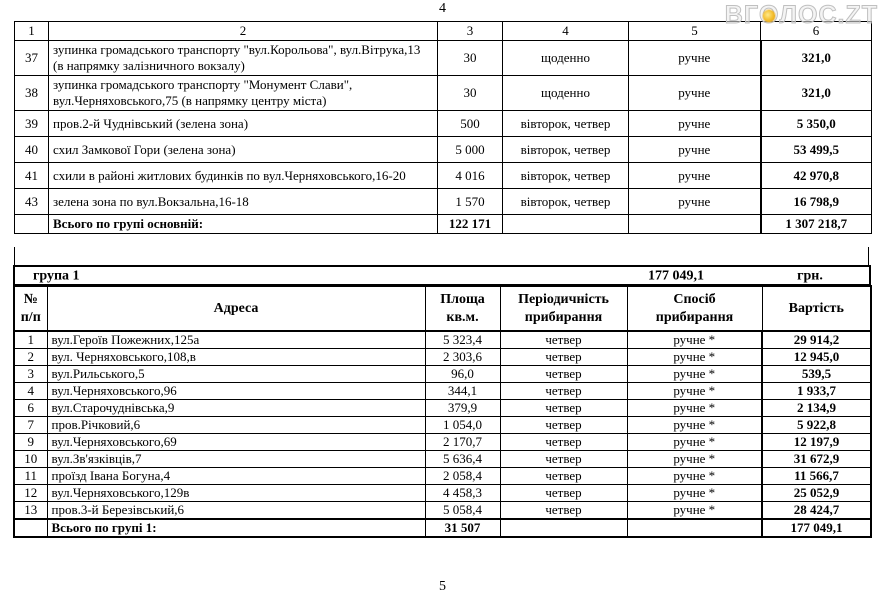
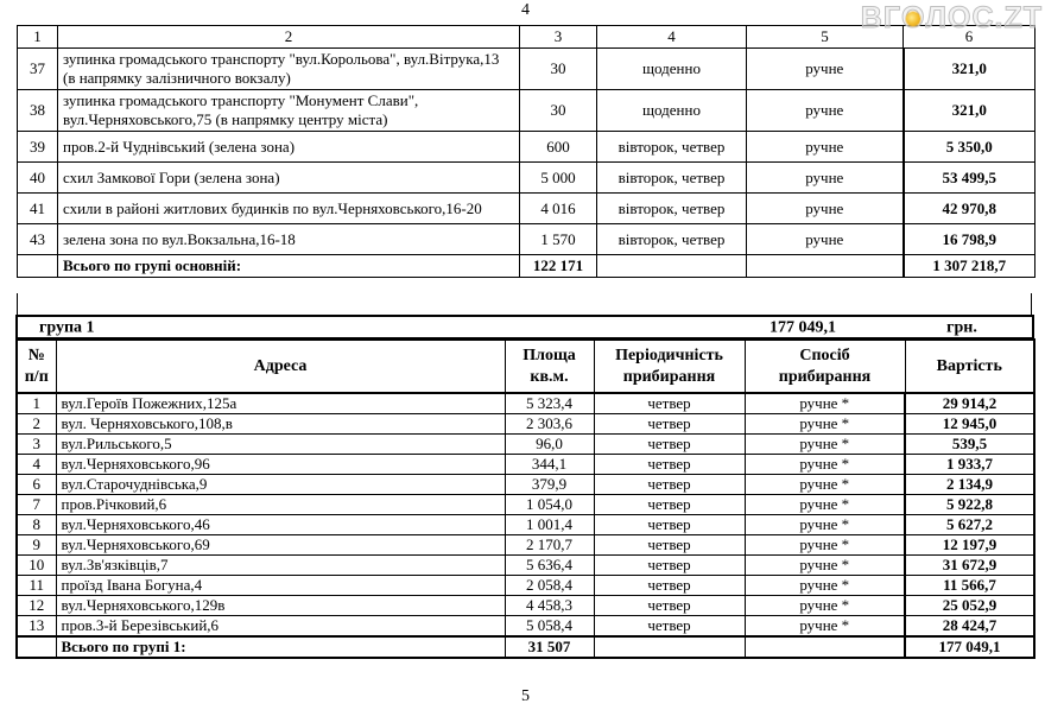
  4
  ВГ ЛОС.ZT
  1	2	3	4	5	6
  37	зупинка громадського транспорту "вул.Корольова", вул.Вітрука,13 (в напрямку залізничного вокзалу)	30	щоденно	ручне	321,0
  38	зупинка громадського транспорту "Монумент Слави", вул.Черняховського,75 (в напрямку центру міста)	30	щоденно	ручне	321,0
- 39	пров.2-й Чуднівський (зелена зона)	500	вівторок, четвер	ручне	5 350,0
+ 39	пров.2-й Чуднівський (зелена зона)	600	вівторок, четвер	ручне	5 350,0
  40	схил Замкової Гори (зелена зона)	5 000	вівторок, четвер	ручне	53 499,5
  41	схили в районі житлових будинків по вул.Черняховського,16-20	4 016	вівторок, четвер	ручне	42 970,8
  43	зелена зона по вул.Вокзальна,16-18	1 570	вівторок, четвер	ручне	16 798,9
  	Всього по групі основній:	122 171			1 307 218,7
  група 1
  177 049,1
  грн.
  № п/п	Адреса	Площа кв.м.	Періодичність прибирання	Спосіб прибирання	Вартість
  1	вул.Героїв Пожежних,125а	5 323,4	четвер	ручне *	29 914,2
  2	вул. Черняховського,108,в	2 303,6	четвер	ручне *	12 945,0
  3	вул.Рильського,5	96,0	четвер	ручне *	539,5
  4	вул.Черняховського,96	344,1	четвер	ручне *	1 933,7
  6	вул.Старочуднівська,9	379,9	четвер	ручне *	2 134,9
  7	пров.Річковий,6	1 054,0	четвер	ручне *	5 922,8
+ 8	вул.Черняховського,46	1 001,4	четвер	ручне *	5 627,2
  9	вул.Черняховського,69	2 170,7	четвер	ручне *	12 197,9
  10	вул.Зв'язківців,7	5 636,4	четвер	ручне *	31 672,9
  11	проїзд Івана Богуна,4	2 058,4	четвер	ручне *	11 566,7
  12	вул.Черняховського,129в	4 458,3	четвер	ручне *	25 052,9
  13	пров.3-й Березівський,6	5 058,4	четвер	ручне *	28 424,7
  	Всього по групі 1:	31 507			177 049,1
  5
